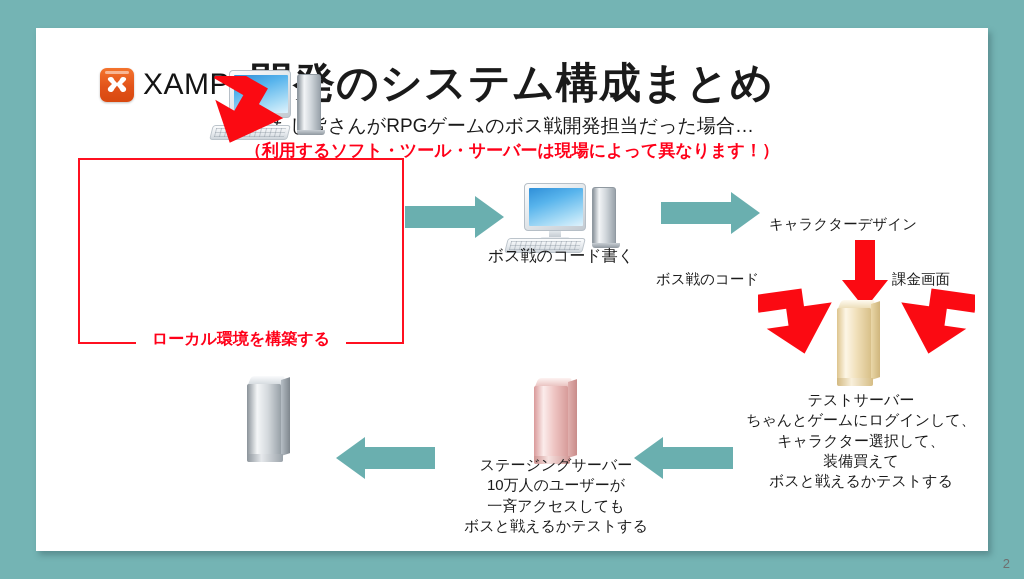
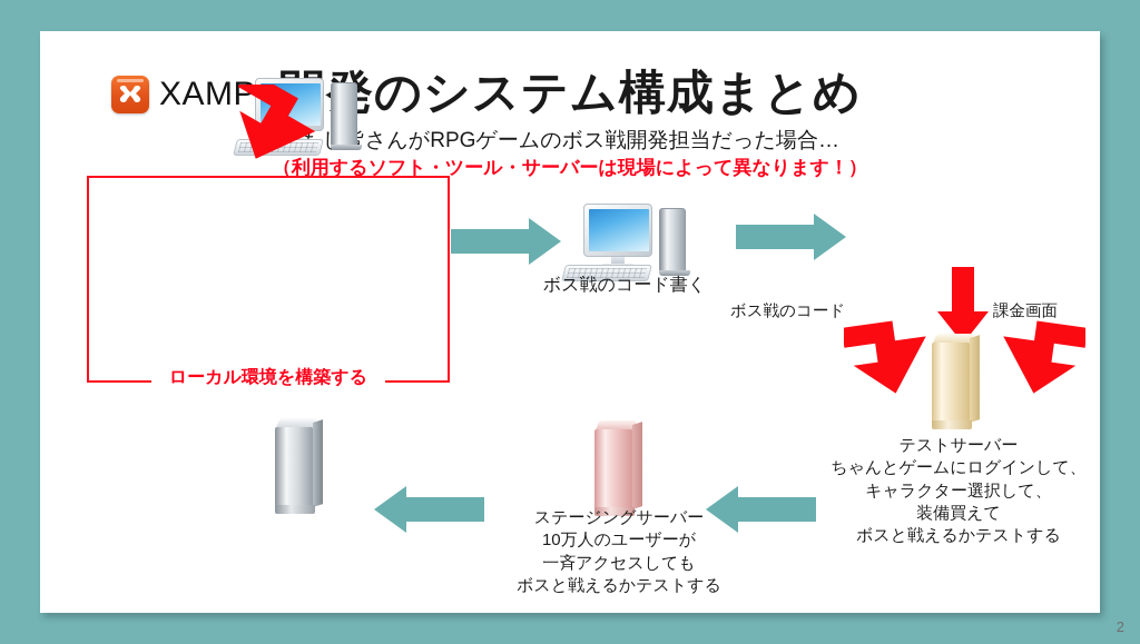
  のシステム構成まとめ
  さんがRPGゲームのボス戦開発担当だった場合…
  （利用するソフト・ツール・サーバーは現場によって異なります！）
  ローカル環境を構築する
  XAMP
  ボス戦のコード書く
- キャラクターデザイン
  ボス戦のコード
  課金画面
  テストサーバー
  ちゃんとゲームにログインして、
  キャラクター選択して、
  装備買えて
  ボスと戦えるかテストする
  ステージングサーバー
  10万人のユーザーが
  一斉アクセスしても
  ボスと戦えるかテストする
  2
